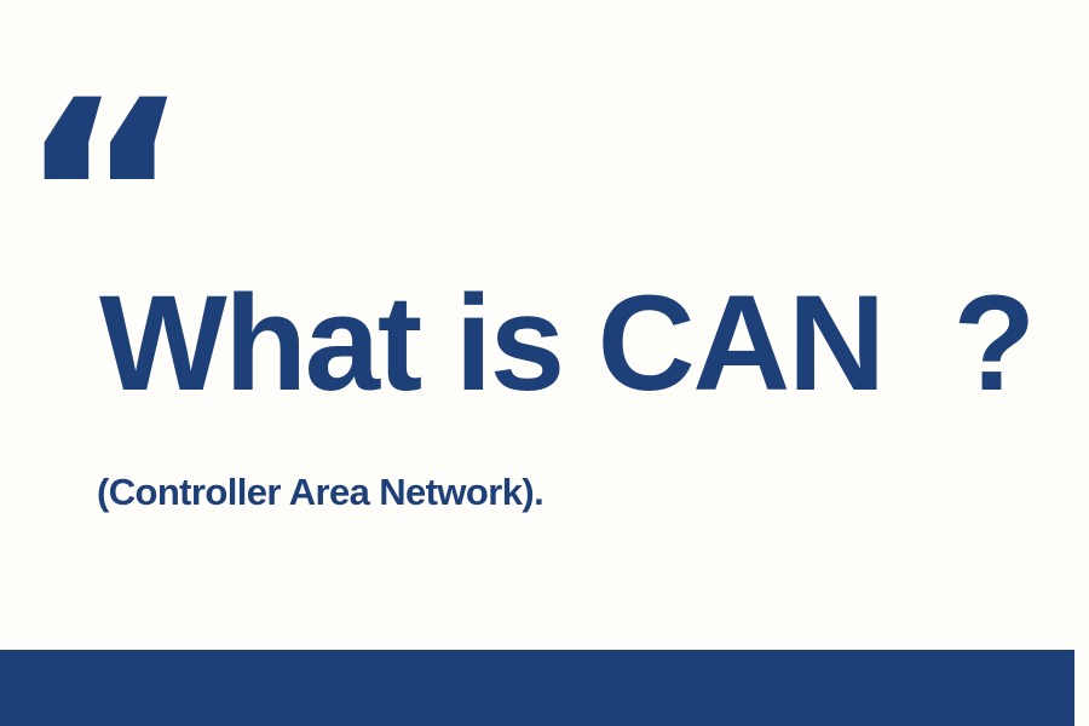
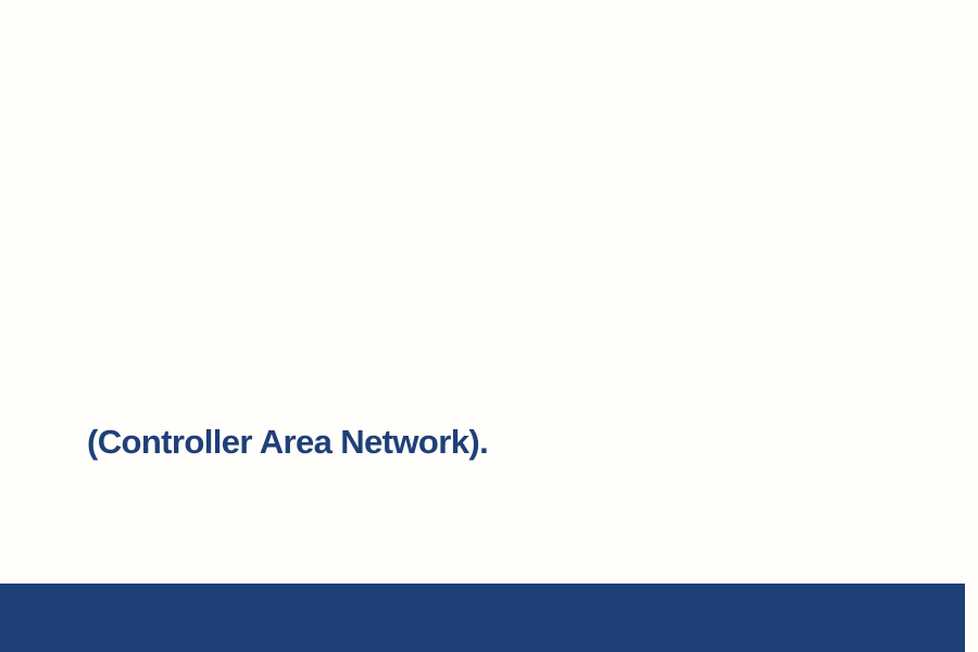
- “
- What is CAN ?
  (Controller Area Network).
